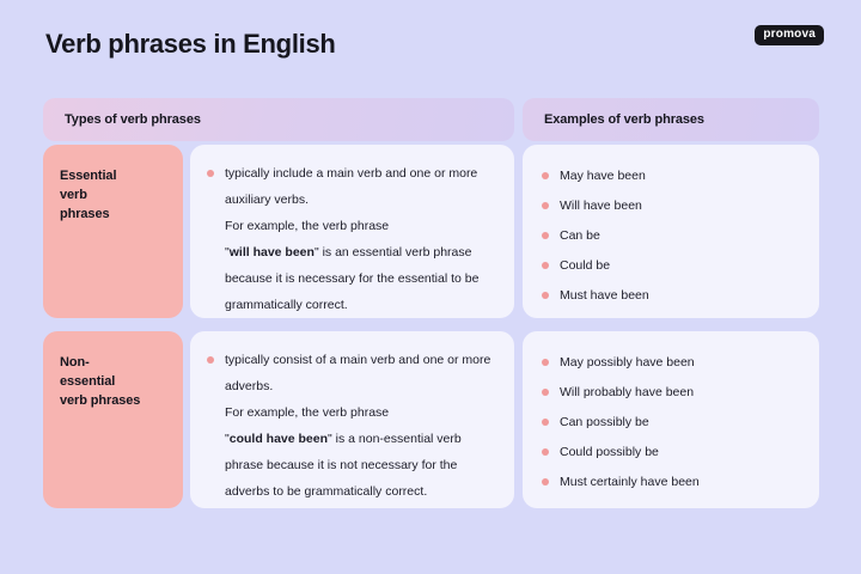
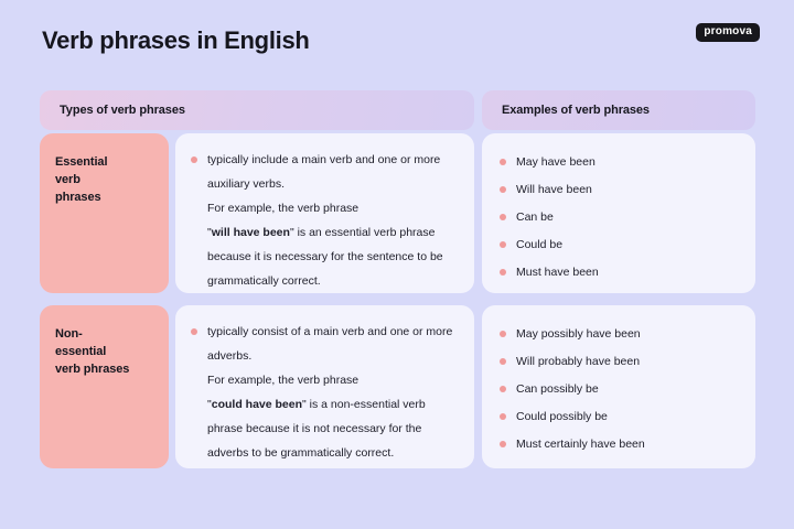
  Verb phrases in English
  promova
  Types of verb phrases
  Examples of verb phrases
  Essential
  verb
  phrases
  typically include a main verb and one or more auxiliary verbs.
  For example, the verb phrase
- "will have been" is an essential verb phrase because it is necessary for the essential to be grammatically correct.
+ "will have been" is an essential verb phrase because it is necessary for the sentence to be grammatically correct.
  May have been
  Will have been
  Can be
  Could be
  Must have been
  Non-
  essential
  verb phrases
  typically consist of a main verb and one or more adverbs.
  For example, the verb phrase
  "could have been" is a non-essential verb phrase because it is not necessary for the adverbs to be grammatically correct.
  May possibly have been
  Will probably have been
  Can possibly be
  Could possibly be
  Must certainly have been
